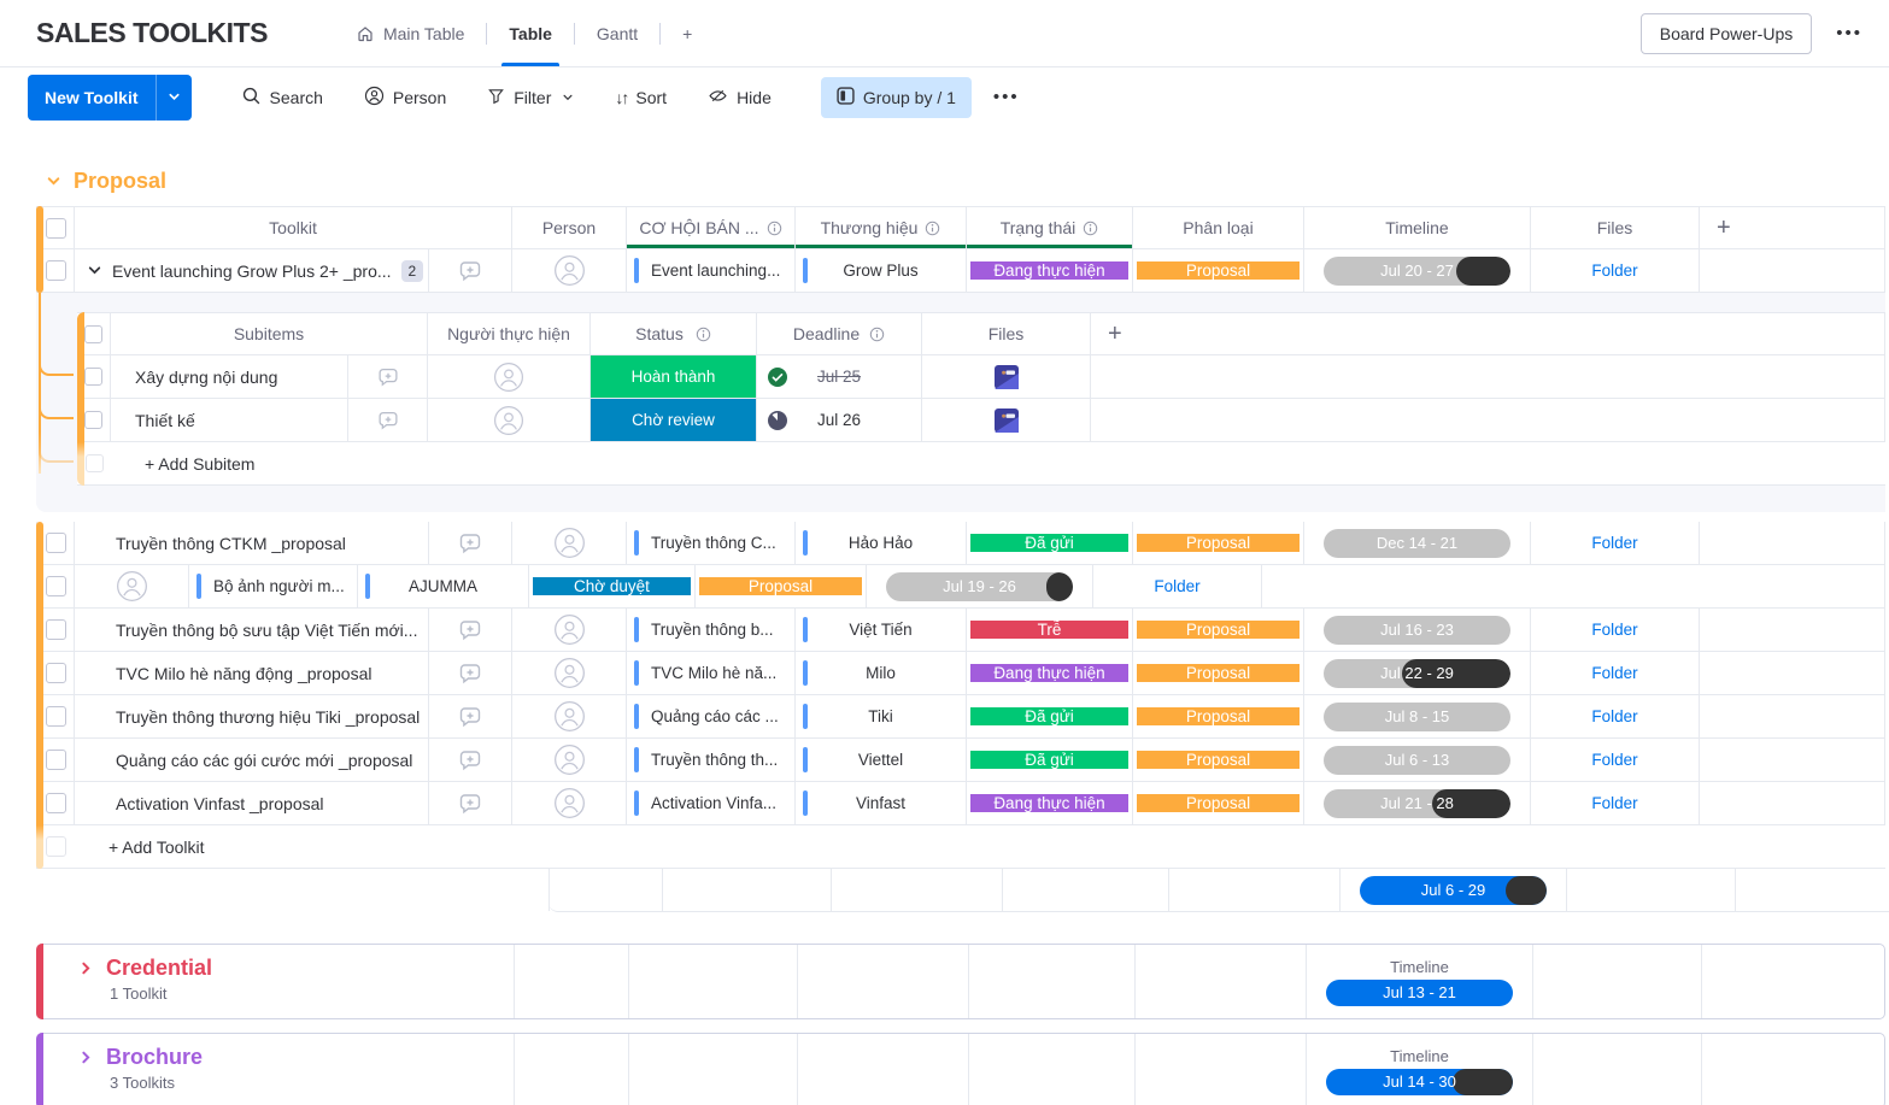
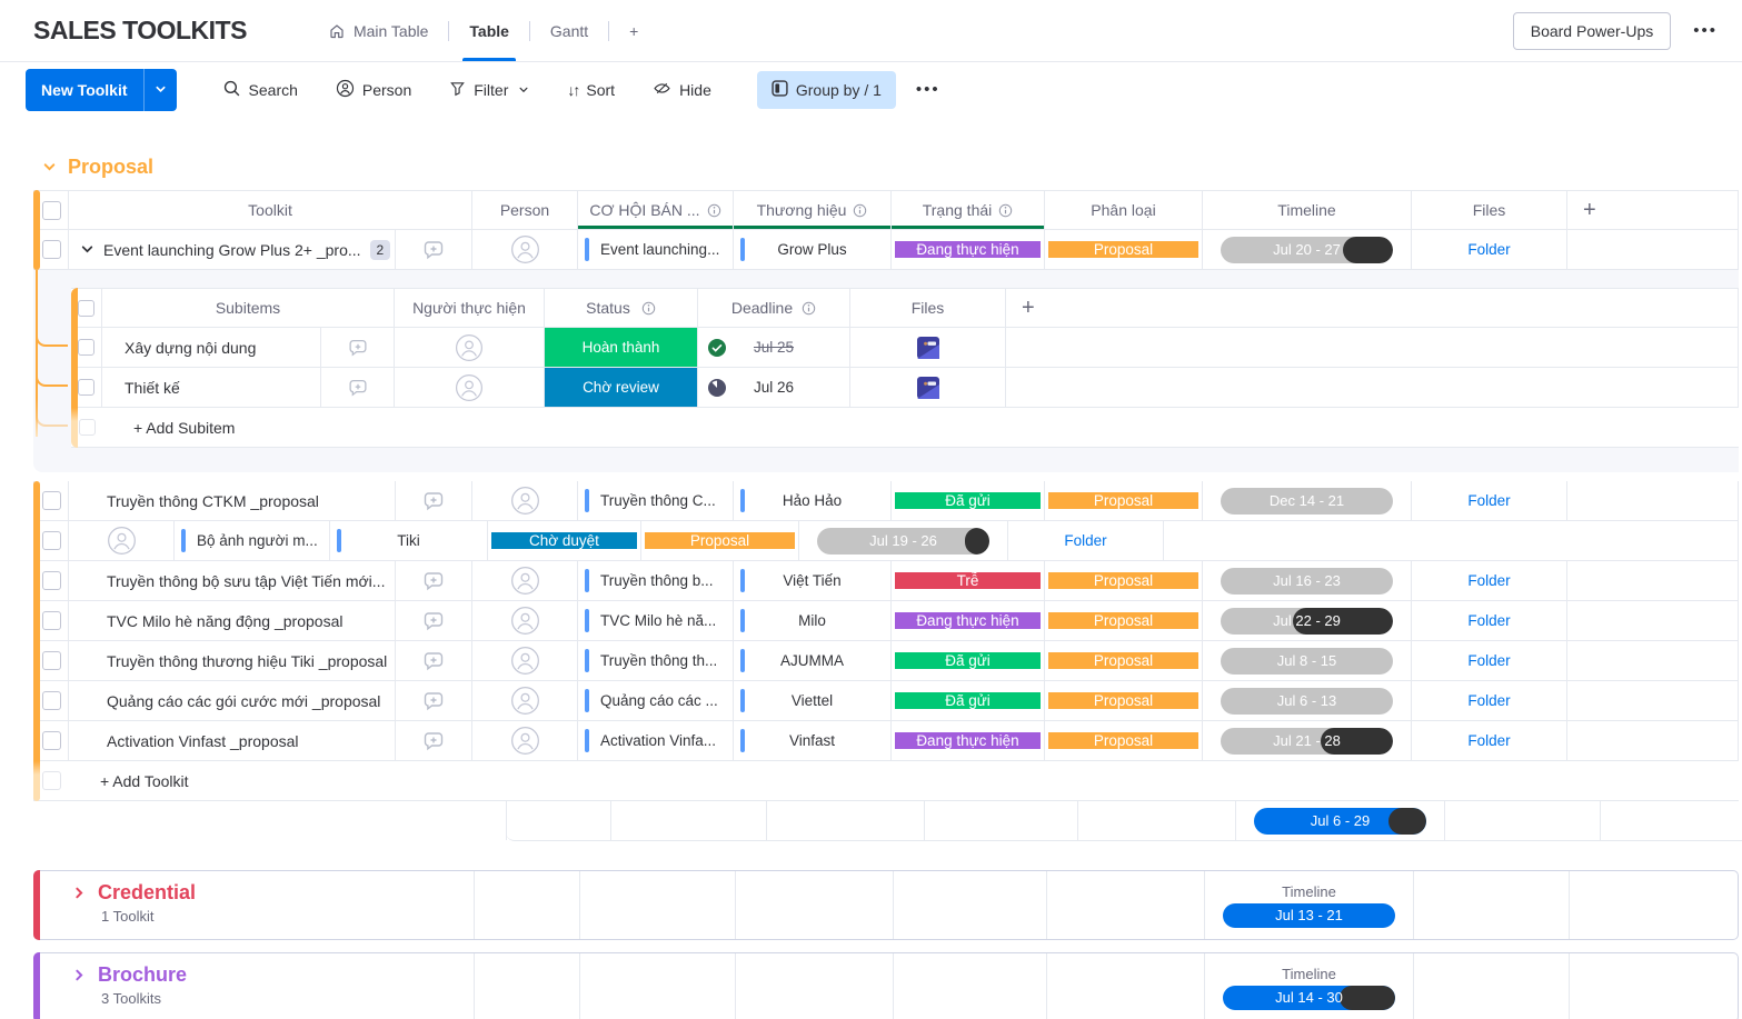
  SALES TOOLKITS
  Main Table
  Table
  Gantt
  +
  Board Power-Ups
  •••
  New Toolkit
  Search
  Person
  Filter
  ↓↑
  Sort
  Hide
  Group by / 1
  •••
  Proposal
  Toolkit
  Person
  CƠ HỘI BÁN ...
  Thương hiệu
  Trạng thái
  Phân loại
  Timeline
  Files
  +
  Event launching Grow Plus 2+ _pro...
  2
  Event launching...
  Grow Plus
  Đang thực hiện
  Proposal
  Jul 20 - 27
  Folder
  Subitems
  Người thực hiện
  Status
  Deadline
  Files
  +
  Xây dựng nội dung
  Hoàn thành
  Jul 25
  Thiết kế
  Chờ review
  Jul 26
  + Add Subitem
  Truyền thông CTKM _proposal
  Truyền thông C...
  Hảo Hảo
  Đã gửi
  Proposal
  Dec 14 - 21
  Folder
  Bộ ảnh người m...
- AJUMMA
+ Tiki
  Chờ duyệt
  Proposal
  Jul 19 - 26
  Folder
  Truyền thông bộ sưu tập Việt Tiến mới...
  Truyền thông b...
  Việt Tiến
  Trễ
  Proposal
  Jul 16 - 23
  Folder
  TVC Milo hè năng động _proposal
  TVC Milo hè nă...
  Milo
  Đang thực hiện
  Proposal
  Jul 22 - 29
  Folder
  Truyền thông thương hiệu Tiki _proposal
- Quảng cáo các ...
+ Truyền thông th...
- Tiki
+ AJUMMA
  Đã gửi
  Proposal
  Jul 8 - 15
  Folder
  Quảng cáo các gói cước mới _proposal
- Truyền thông th...
+ Quảng cáo các ...
  Viettel
  Đã gửi
  Proposal
  Jul 6 - 13
  Folder
  Activation Vinfast _proposal
  Activation Vinfa...
  Vinfast
  Đang thực hiện
  Proposal
  Jul 21 - 28
  Folder
  + Add Toolkit
  Jul 6 - 29
  Credential
  1 Toolkit
  Timeline
  Jul 13 - 21
  Brochure
  3 Toolkits
  Timeline
  Jul 14 - 30
